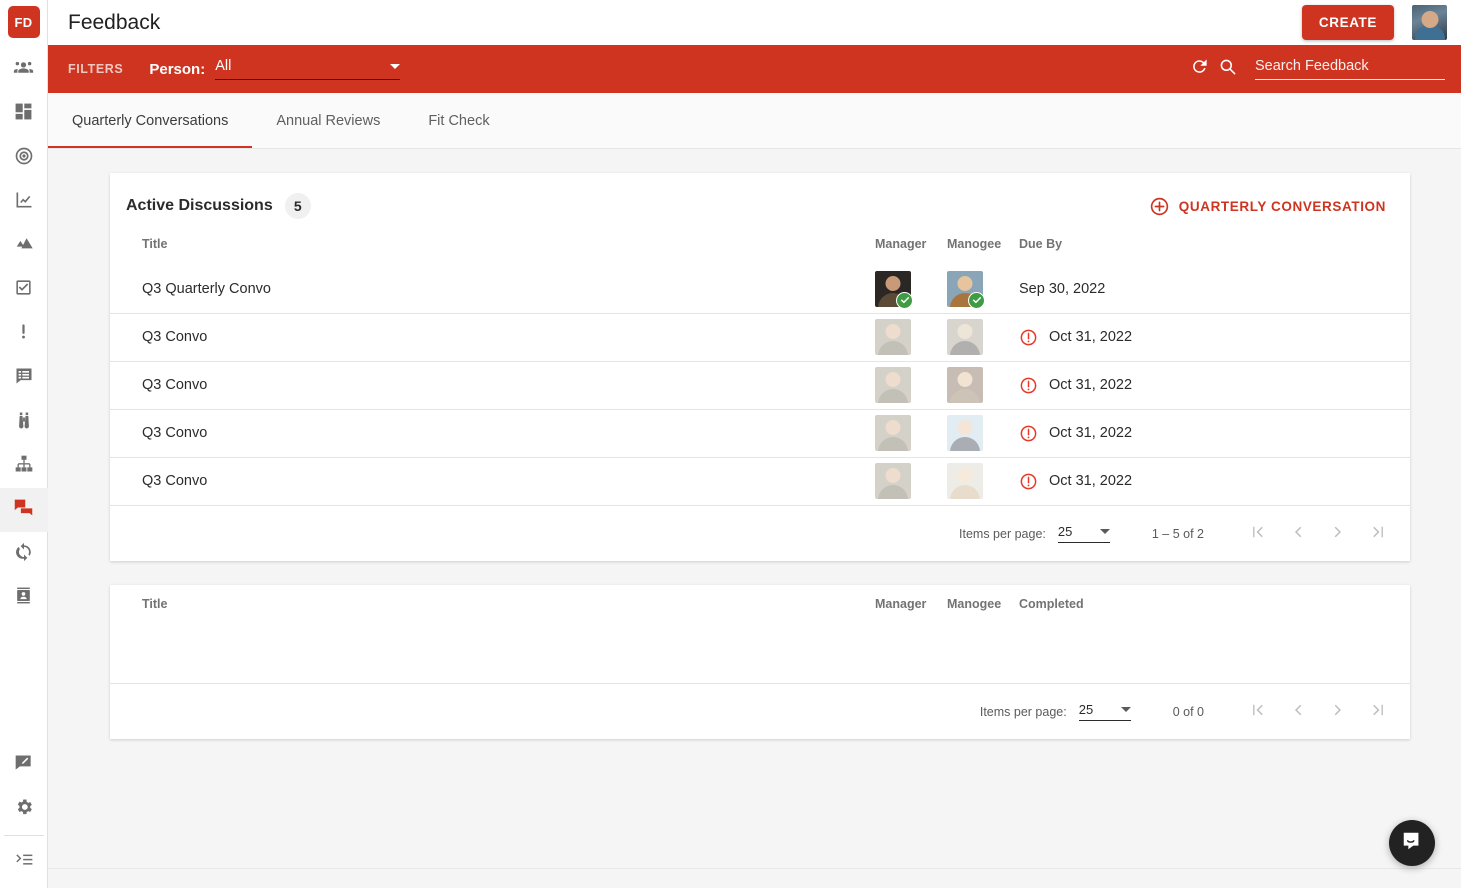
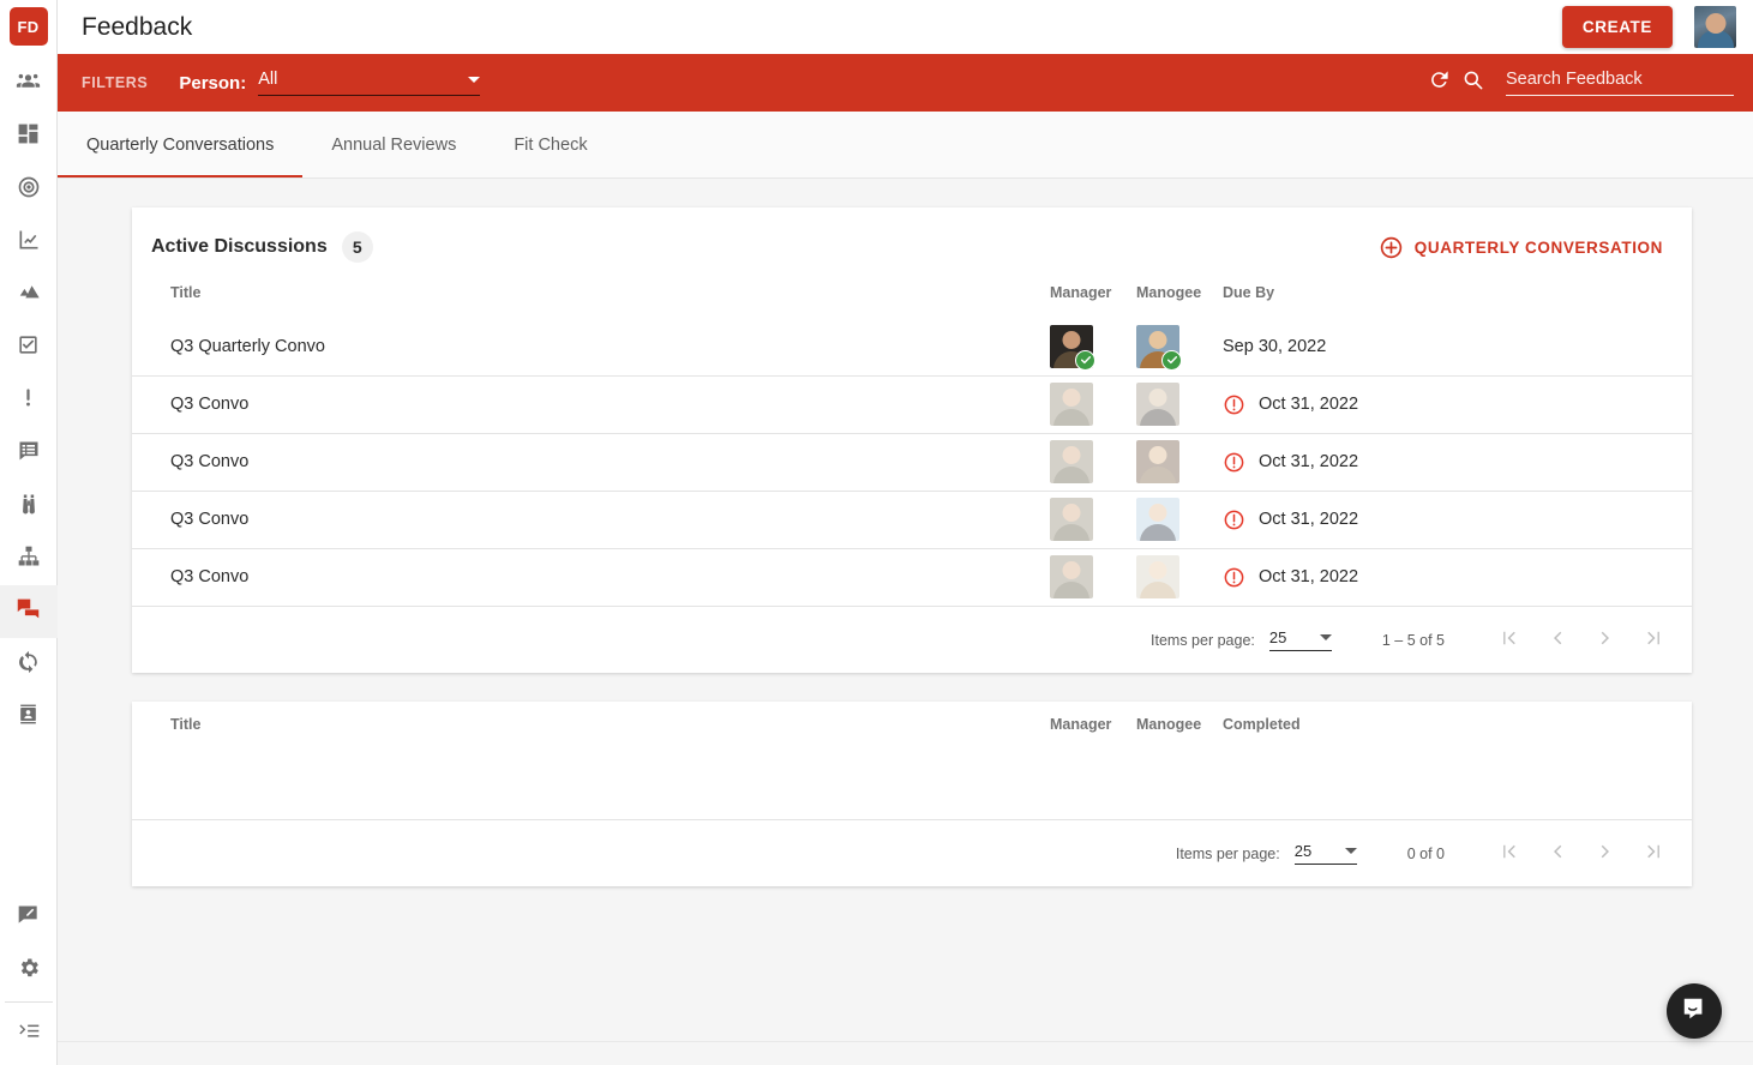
  FD
  Feedback
  CREATE
  FILTERS
  Person:
  All
  Search Feedback
  Quarterly Conversations
  Annual Reviews
  Fit Check
  Active Discussions
  5
  QUARTERLY CONVERSATION
  Title	Manager	Manogee	Due By
  Q3 Quarterly Convo			Sep 30, 2022
  Q3 Convo			Oct 31, 2022
  Q3 Convo			Oct 31, 2022
  Q3 Convo			Oct 31, 2022
  Q3 Convo			Oct 31, 2022
  Items per page:
  25
- 1 – 5 of 2
+ 1 – 5 of 5
  Title	Manager	Manogee	Completed
  Items per page:
  25
  0 of 0
